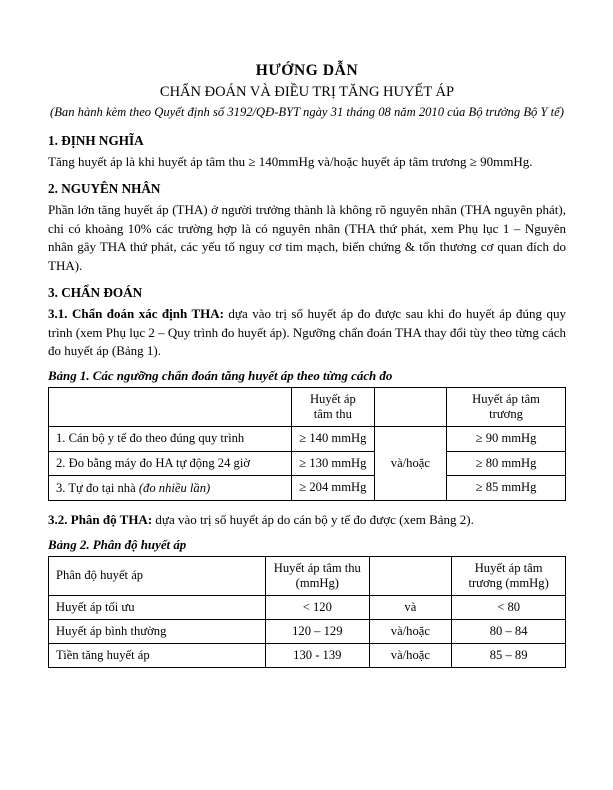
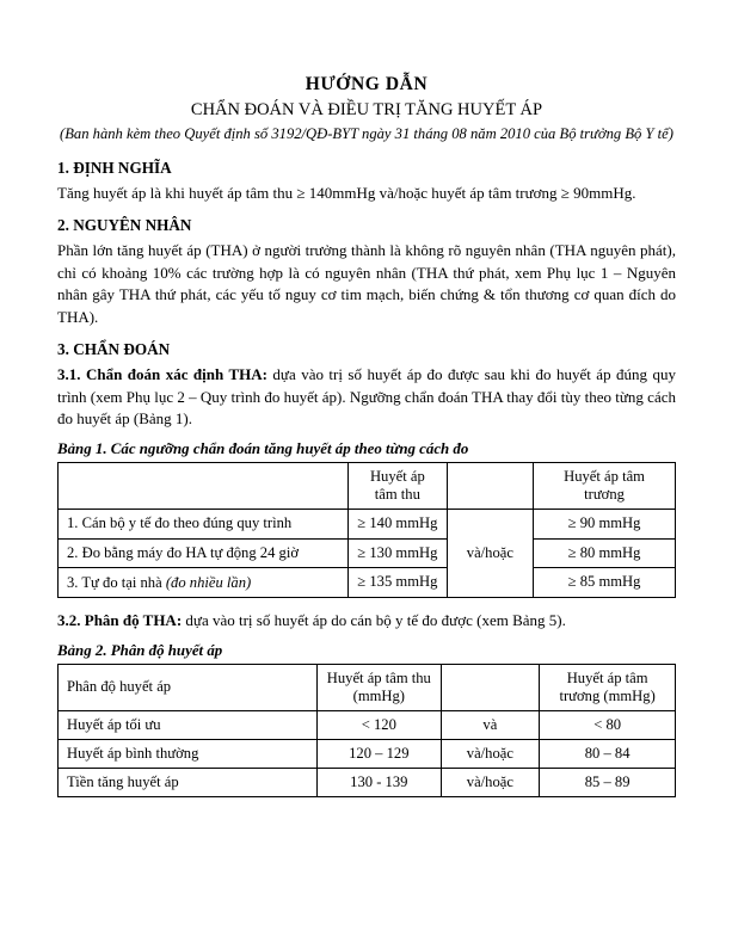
  HƯỚNG DẪN
  CHẨN ĐOÁN VÀ ĐIỀU TRỊ TĂNG HUYẾT ÁP
  (Ban hành kèm theo Quyết định số 3192/QĐ-BYT ngày 31 tháng 08 năm 2010 của Bộ trưởng Bộ Y tế)
  1. ĐỊNH NGHĨA
  Tăng huyết áp là khi huyết áp tâm thu ≥ 140mmHg và/hoặc huyết áp tâm trương ≥ 90mmHg.
  2. NGUYÊN NHÂN
  Phần lớn tăng huyết áp (THA) ở người trưởng thành là không rõ nguyên nhân (THA nguyên phát), chỉ có khoảng 10% các trường hợp là có nguyên nhân (THA thứ phát, xem Phụ lục 1 – Nguyên nhân gây THA thứ phát, các yếu tố nguy cơ tim mạch, biến chứng & tổn thương cơ quan đích do THA).
  3. CHẨN ĐOÁN
  3.1. Chẩn đoán xác định THA: dựa vào trị số huyết áp đo được sau khi đo huyết áp đúng quy trình (xem Phụ lục 2 – Quy trình đo huyết áp). Ngưỡng chẩn đoán THA thay đổi tùy theo từng cách đo huyết áp (Bảng 1).
  Bảng 1. Các ngưỡng chẩn đoán tăng huyết áp theo từng cách đo
  	Huyết áp tâm thu		Huyết áp tâm trương
  1. Cán bộ y tế đo theo đúng quy trình	≥ 140 mmHg	và/hoặc	≥ 90 mmHg
  2. Đo bằng máy đo HA tự động 24 giờ	≥ 130 mmHg	≥ 80 mmHg
- 3. Tự đo tại nhà (đo nhiều lần)	≥ 204 mmHg	≥ 85 mmHg
+ 3. Tự đo tại nhà (đo nhiều lần)	≥ 135 mmHg	≥ 85 mmHg
- 3.2. Phân độ THA: dựa vào trị số huyết áp do cán bộ y tế đo được (xem Bảng 2).
+ 3.2. Phân độ THA: dựa vào trị số huyết áp do cán bộ y tế đo được (xem Bảng 5).
  Bảng 2. Phân độ huyết áp
  Phân độ huyết áp	Huyết áp tâm thu (mmHg)		Huyết áp tâm trương (mmHg)
  Huyết áp tối ưu	< 120	và	< 80
  Huyết áp bình thường	120 – 129	và/hoặc	80 – 84
  Tiền tăng huyết áp	130 - 139	và/hoặc	85 – 89
